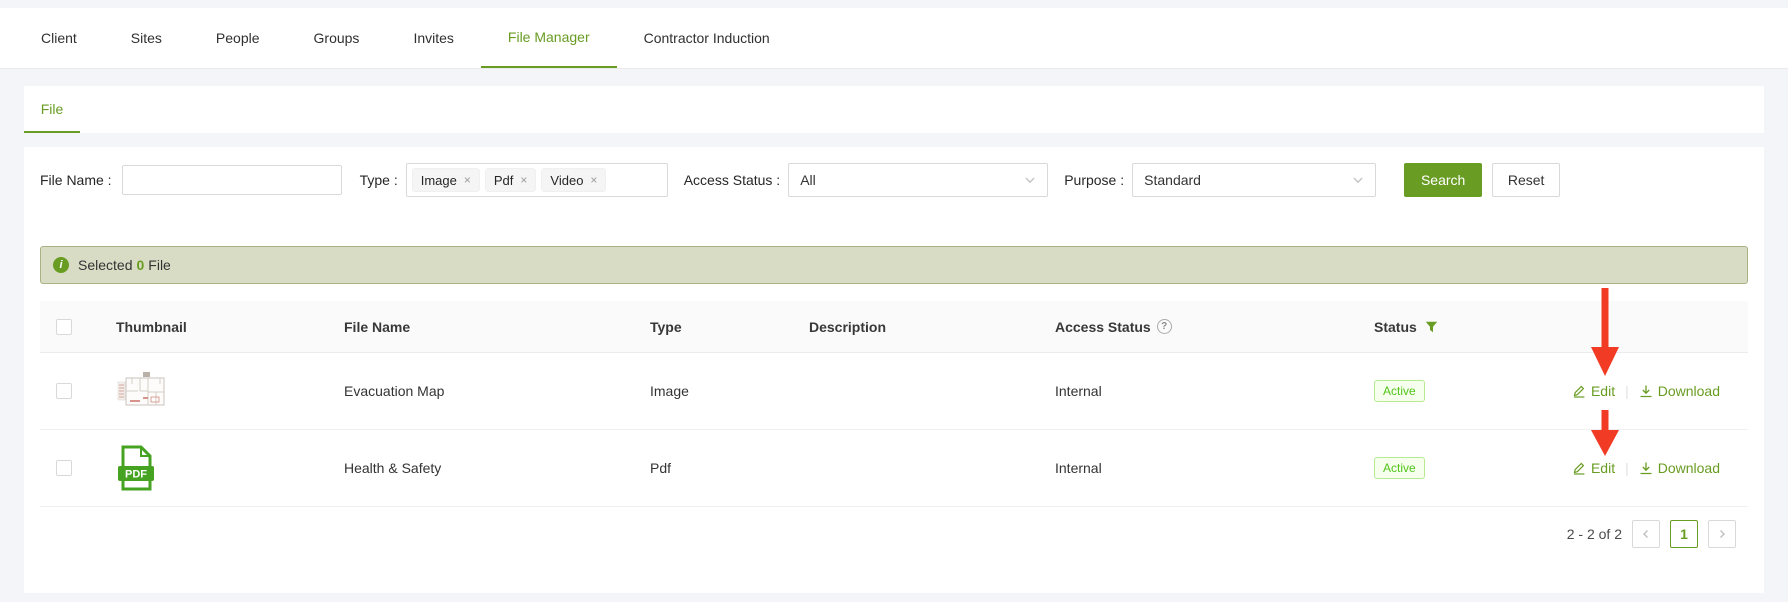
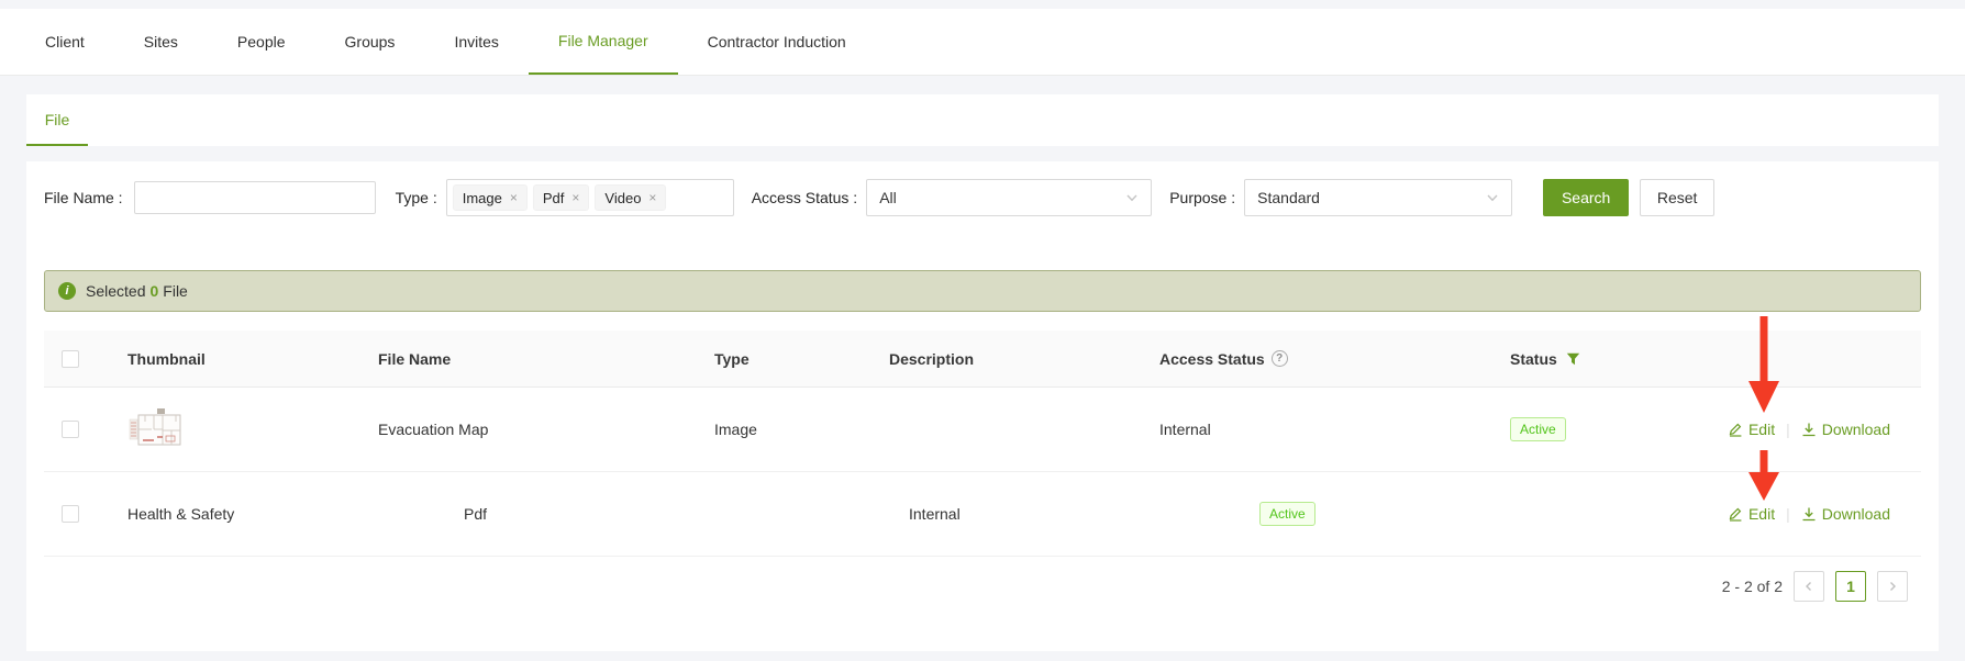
  Client
  Sites
  People
  Groups
  Invites
  File Manager
  Contractor Induction
  File
  File Name :
  Type :
  Image
  ×
  Pdf
  ×
  Video
  ×
  Access Status :
  All
  Purpose :
  Standard
  Search
  Reset
  i
  Selected 0 File
  Thumbnail
  File Name
  Type
  Description
  Access Status
  ?
  Status
  Evacuation Map
  Image
  Internal
  Active
  Edit
  Download
- PDF
  Health & Safety
  Pdf
  Internal
  Active
  Edit
  Download
  2 - 2 of 2
  1
